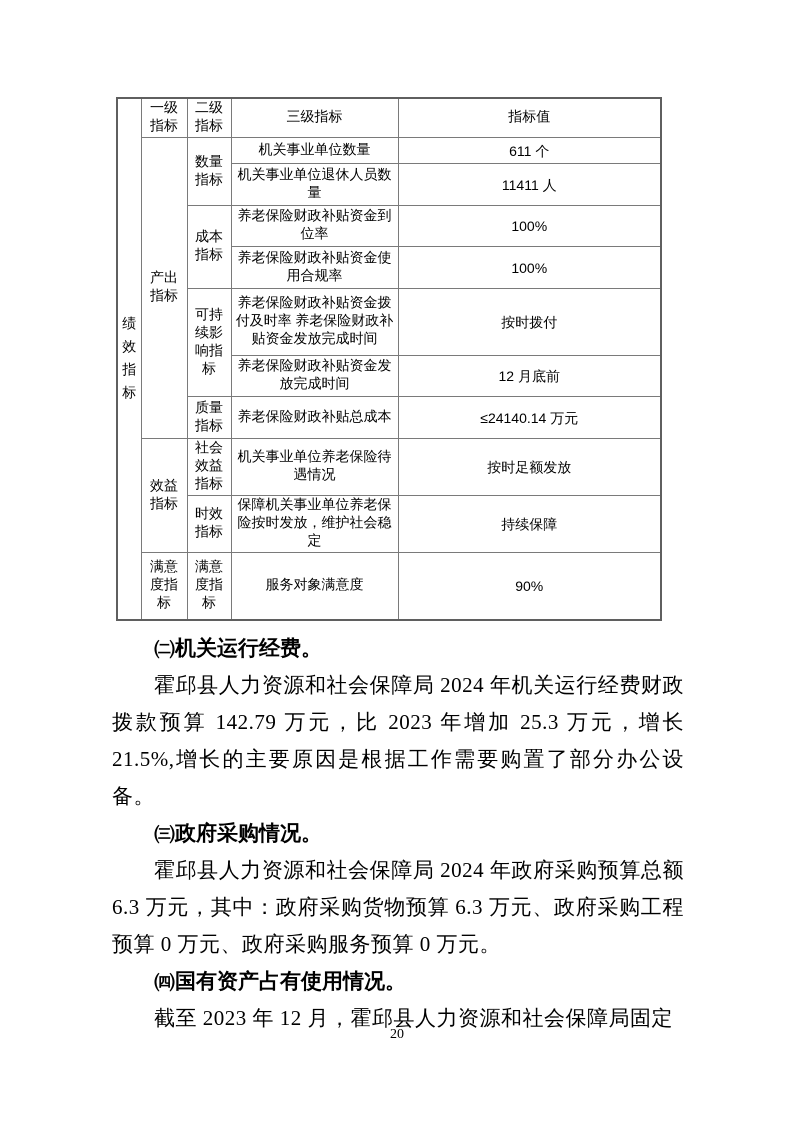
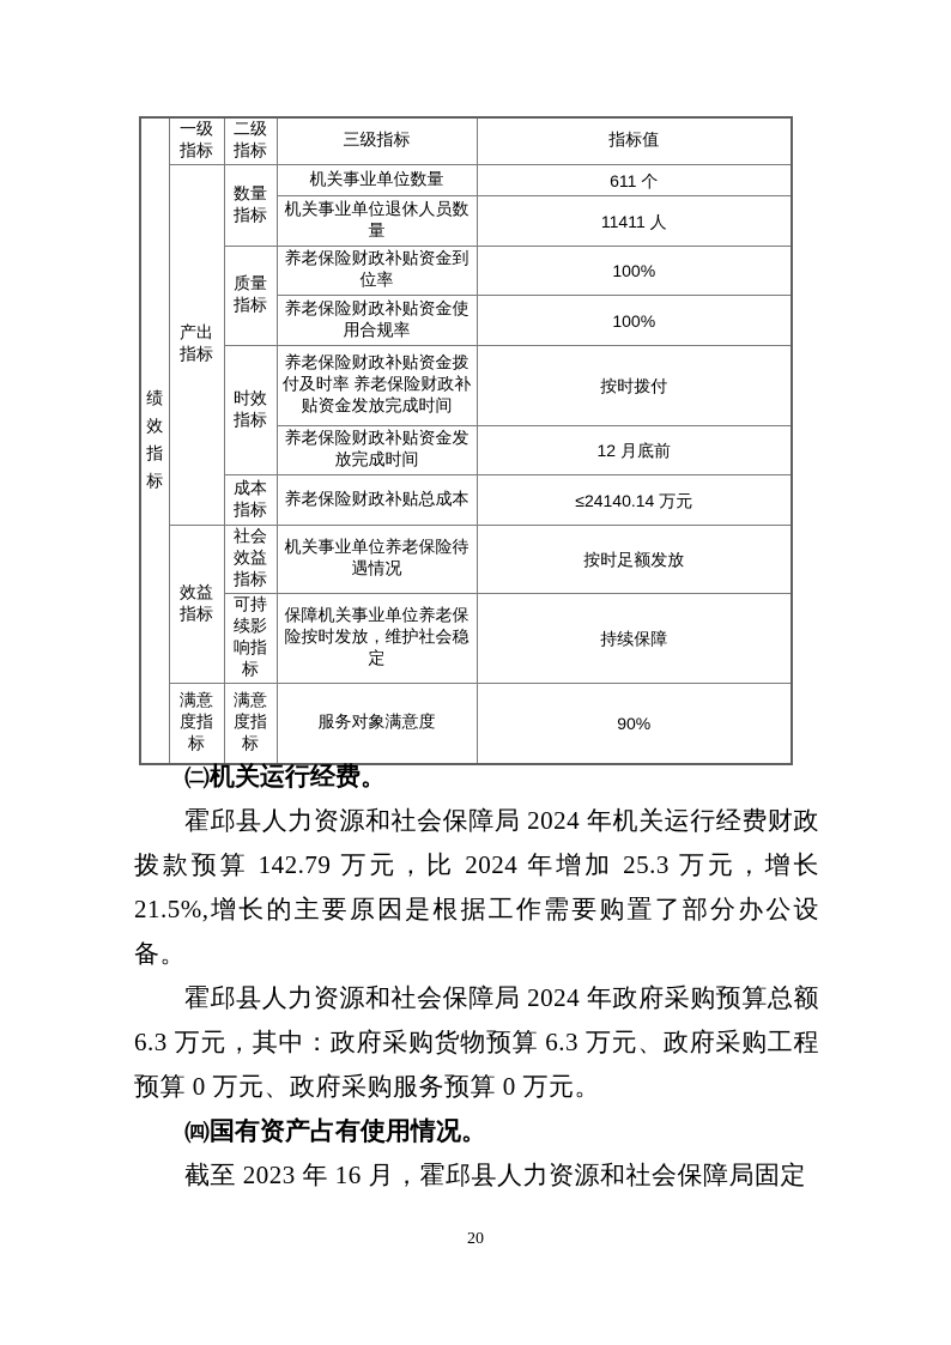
  绩效指标	一级指标	二级指标	三级指标	指标值
  产出指标	数量指标	机关事业单位数量	611 个
  机关事业单位退休人员数量	11411 人
- 成本指标	养老保险财政补贴资金到位率	100%
+ 质量指标	养老保险财政补贴资金到位率	100%
  养老保险财政补贴资金使用合规率	100%
- 可持续影响指标	养老保险财政补贴资金拨付及时率 养老保险财政补贴资金发放完成时间	按时拨付
+ 时效指标	养老保险财政补贴资金拨付及时率 养老保险财政补贴资金发放完成时间	按时拨付
  养老保险财政补贴资金发放完成时间	12 月底前
- 质量指标	养老保险财政补贴总成本	≤24140.14 万元
+ 成本指标	养老保险财政补贴总成本	≤24140.14 万元
  效益指标	社会效益指标	机关事业单位养老保险待遇情况	按时足额发放
- 时效指标	保障机关事业单位养老保险按时发放，维护社会稳定	持续保障
+ 可持续影响指标	保障机关事业单位养老保险按时发放，维护社会稳定	持续保障
  满意度指标	满意度指标	服务对象满意度	90%
  ㈡机关运行经费。
- 霍邱县人力资源和社会保障局 2024 年机关运行经费财政拨款预算 142.79 万元，比 2023 年增加 25.3 万元，增长 21.5%,增长的主要原因是根据工作需要购置了部分办公设备。
+ 霍邱县人力资源和社会保障局 2024 年机关运行经费财政拨款预算 142.79 万元，比 2024 年增加 25.3 万元，增长 21.5%,增长的主要原因是根据工作需要购置了部分办公设备。
- ㈢政府采购情况。
  霍邱县人力资源和社会保障局 2024 年政府采购预算总额 6.3 万元，其中：政府采购货物预算 6.3 万元、政府采购工程预算 0 万元、政府采购服务预算 0 万元。
  ㈣国有资产占有使用情况。
- 截至 2023 年 12 月，霍邱县人力资源和社会保障局固定
+ 截至 2023 年 16 月，霍邱县人力资源和社会保障局固定
  20
